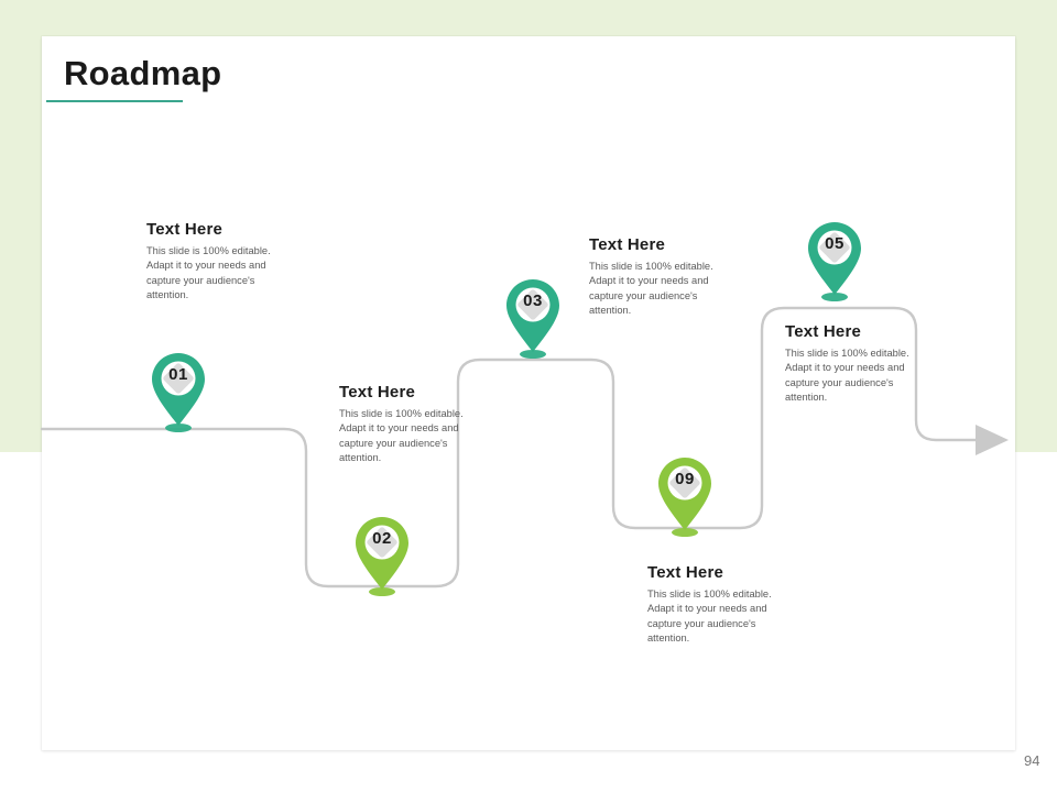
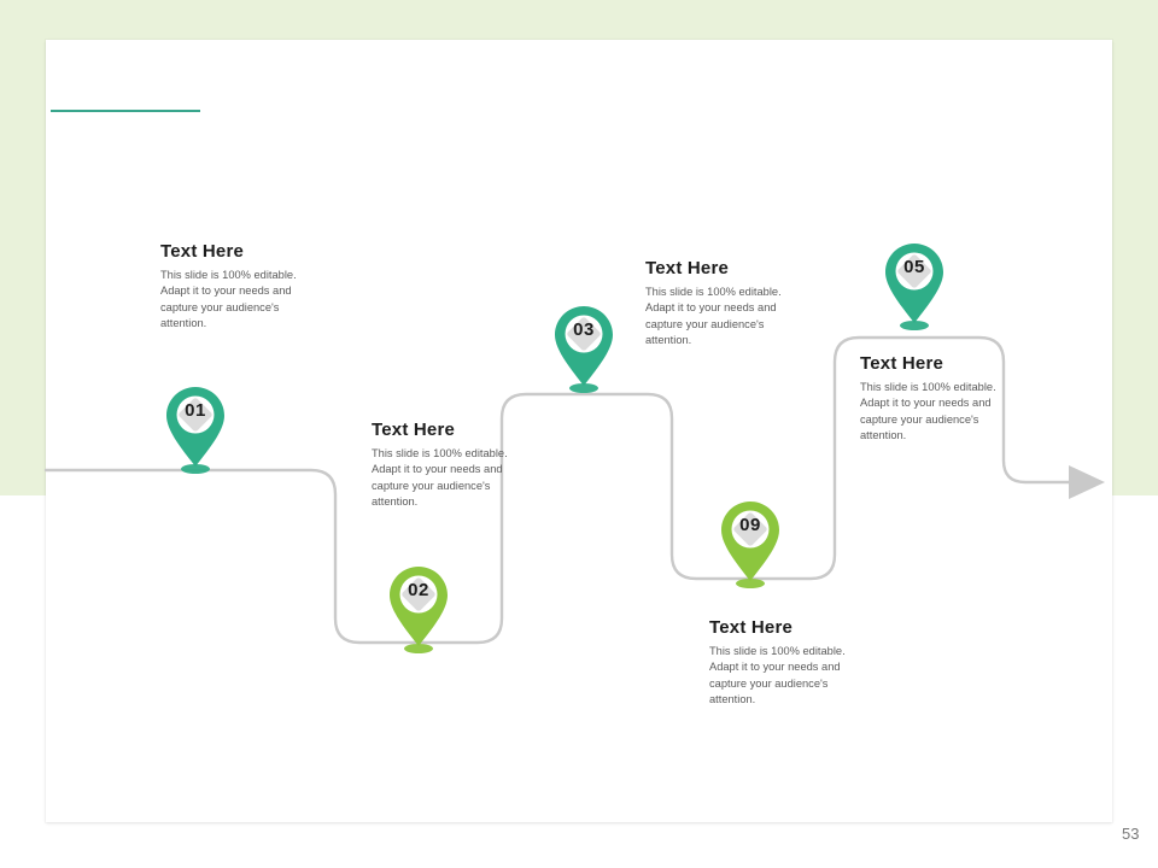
- Roadmap
  Text Here
  This slide is 100% editable. Adapt it to your needs and capture your audience's attention.
  01
  Text Here
  This slide is 100% editable. Adapt it to your needs and capture your audience's attention.
  02
  Text Here
  This slide is 100% editable. Adapt it to your needs and capture your audience's attention.
  03
  09
  Text Here
  This slide is 100% editable. Adapt it to your needs and capture your audience's attention.
  05
  Text Here
  This slide is 100% editable. Adapt it to your needs and capture your audience's attention.
- 94
+ 53
